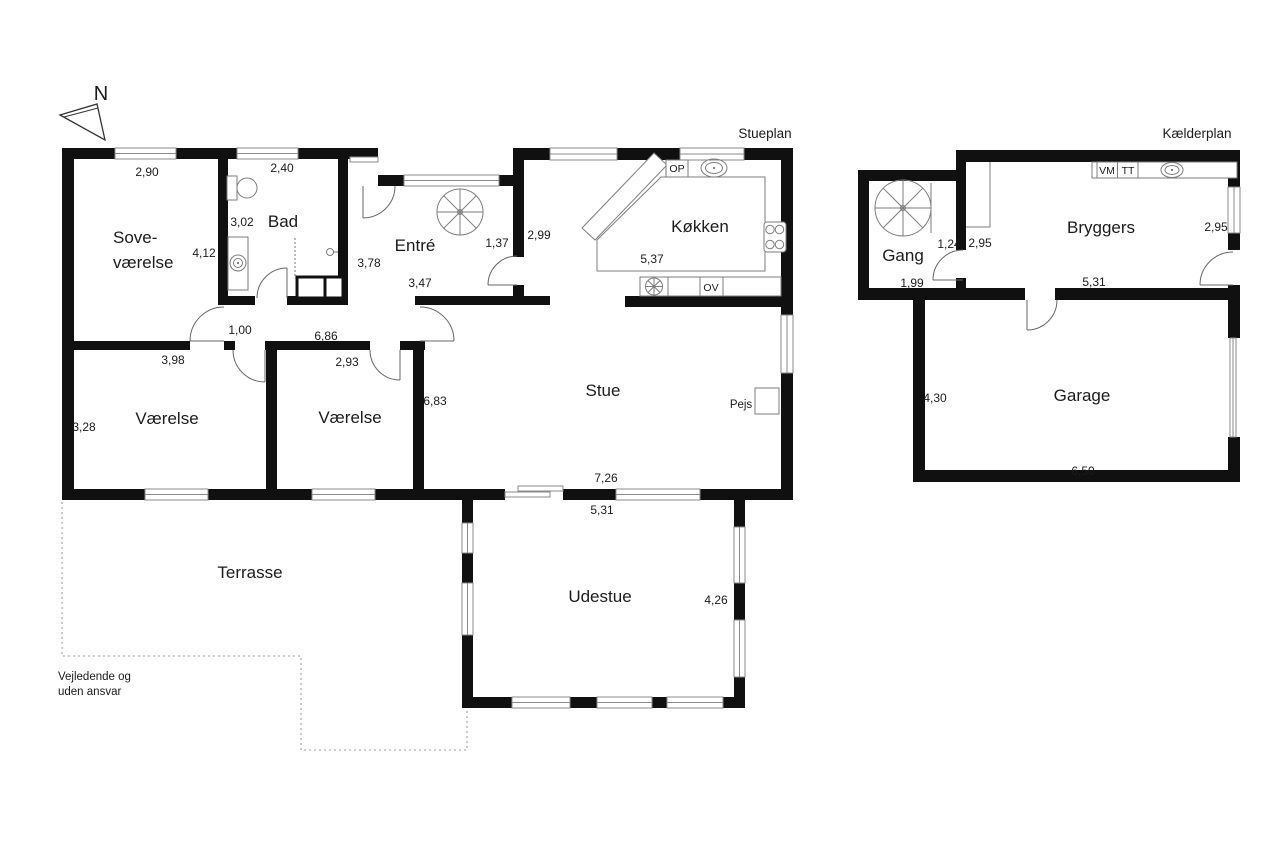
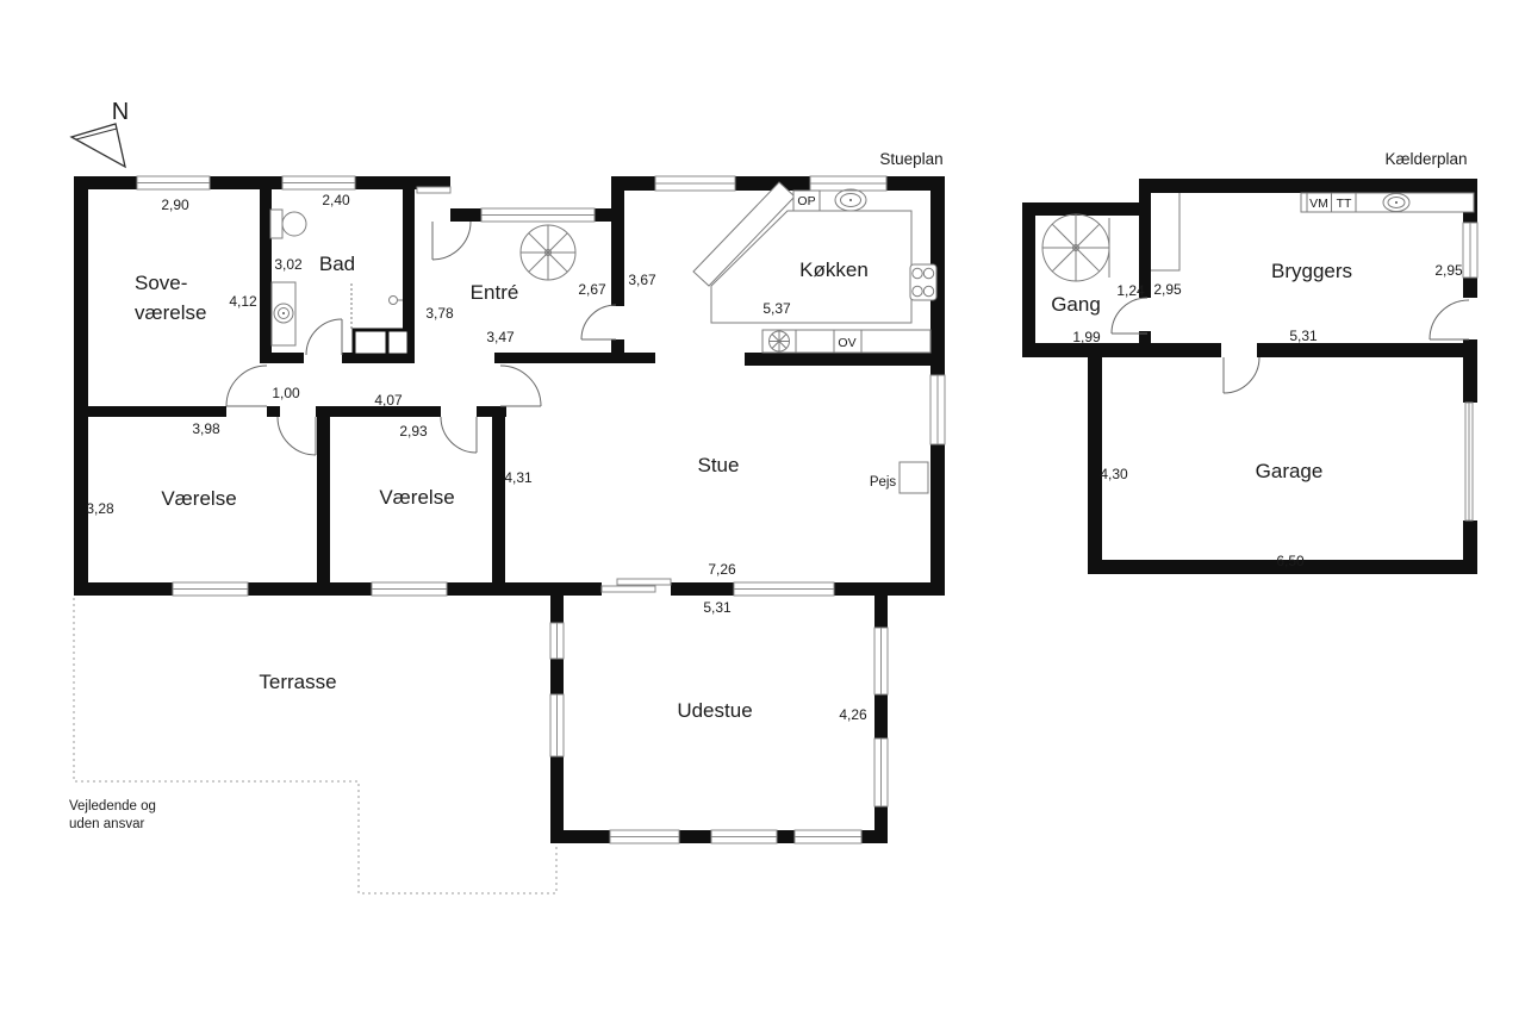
  N
  Stueplan
  Kælderplan
  Sove-
  værelse
  Bad
  Entré
  Køkken
  Stue
  Værelse
  Værelse
  Terrasse
  Udestue
  Gang
  Bryggers
  Garage
  Pejs
  OP
  OV
  VM
  TT
  2,90
  4,12
  2,40
  3,02
  3,78
  3,47
- 1,37
+ 2,67
- 2,99
+ 3,67
  5,37
  1,00
- 6,86
+ 4,07
  3,98
  3,28
  2,93
- 6,83
+ 4,31
  7,26
  5,31
  4,26
  1,24
  2,95
  2,95
  1,99
  5,31
  4,30
  6,50
  Vejledende og
  uden ansvar
